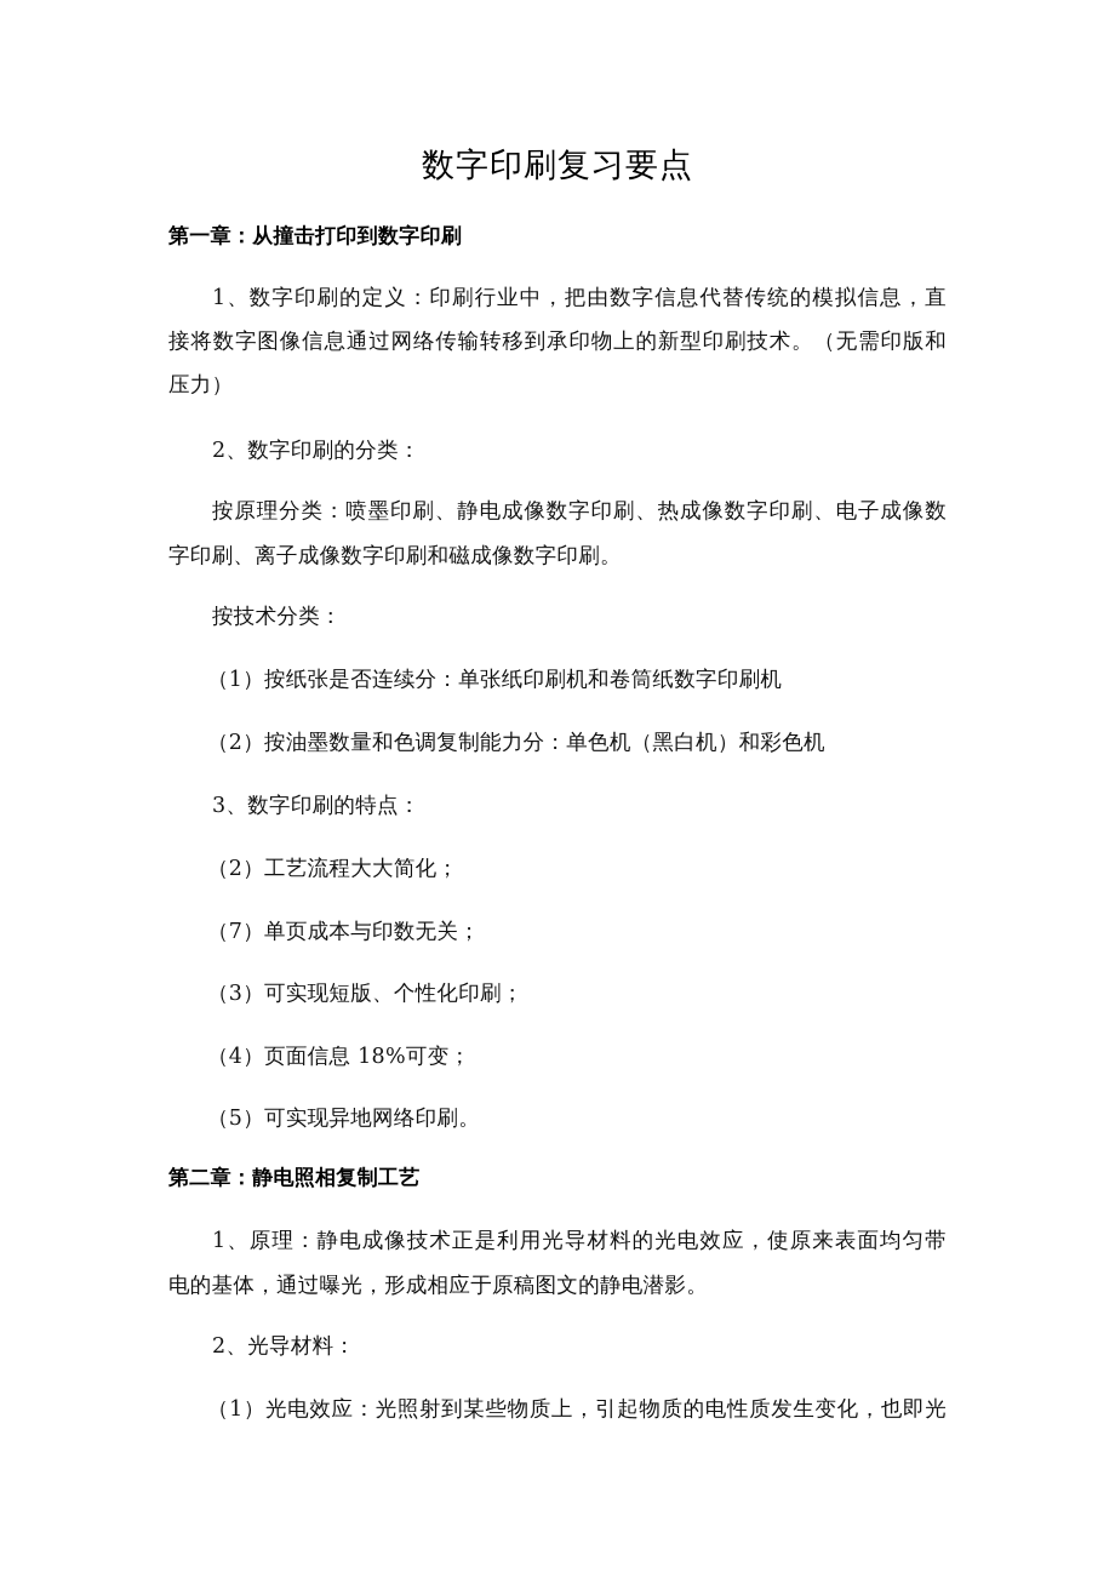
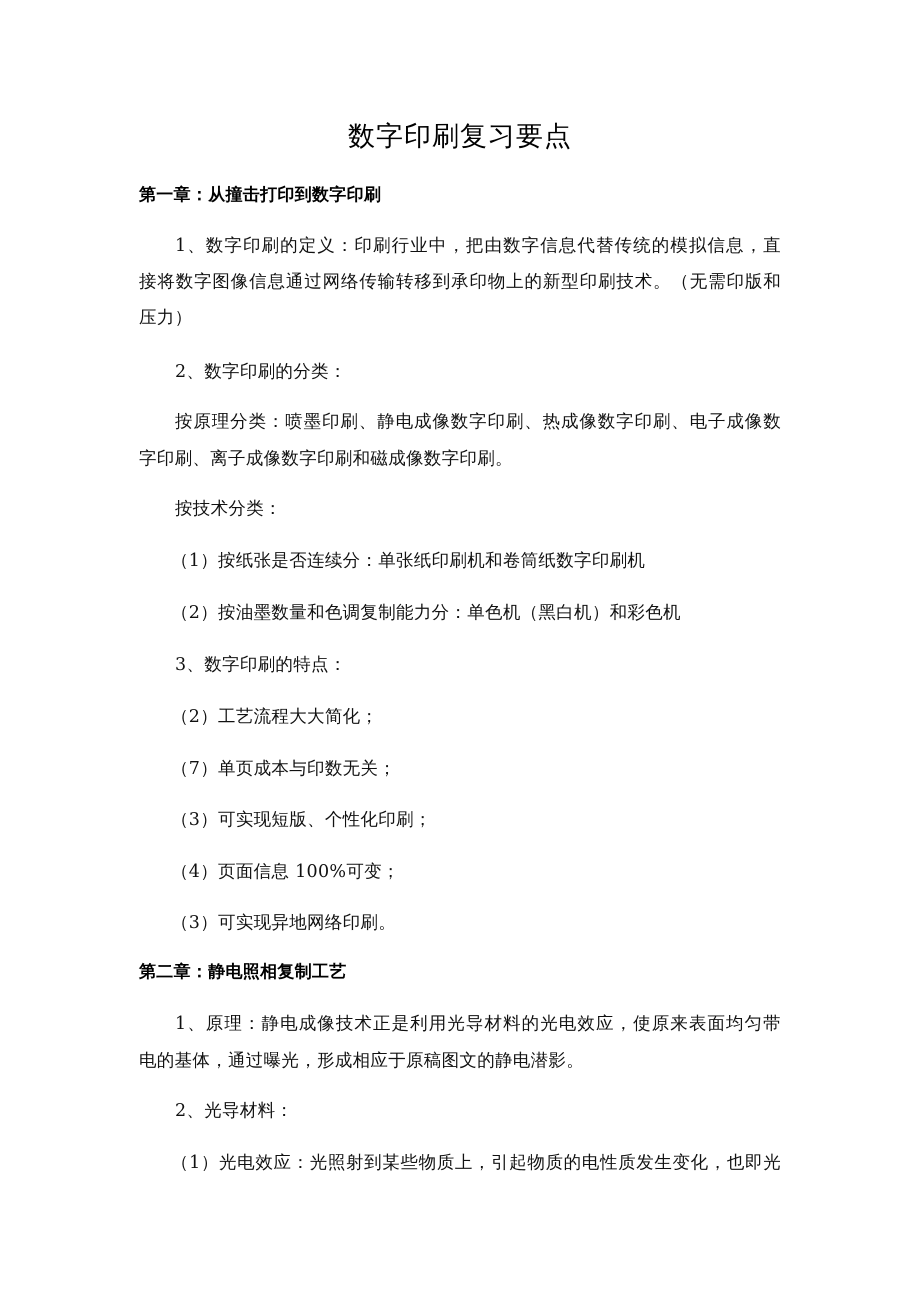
  数字印刷复习要点
  第一章：从撞击打印到数字印刷
  1、数字印刷的定义：印刷行业中，把由数字信息代替传统的模拟信息，直
  接将数字图像信息通过网络传输转移到承印物上的新型印刷技术。（无需印版和
  压力）
  2、数字印刷的分类：
  按原理分类：喷墨印刷、静电成像数字印刷、热成像数字印刷、电子成像数
  字印刷、离子成像数字印刷和磁成像数字印刷。
  按技术分类：
  （1）按纸张是否连续分：单张纸印刷机和卷筒纸数字印刷机
  （2）按油墨数量和色调复制能力分：单色机（黑白机）和彩色机
  3、数字印刷的特点：
  （2）工艺流程大大简化；
  （7）单页成本与印数无关；
  （3）可实现短版、个性化印刷；
- （4）页面信息 18%可变；
+ （4）页面信息 100%可变；
- （5）可实现异地网络印刷。
+ （3）可实现异地网络印刷。
  第二章：静电照相复制工艺
  1、原理：静电成像技术正是利用光导材料的光电效应，使原来表面均匀带
  电的基体，通过曝光，形成相应于原稿图文的静电潜影。
  2、光导材料：
  （1）光电效应：光照射到某些物质上，引起物质的电性质发生变化，也即光
